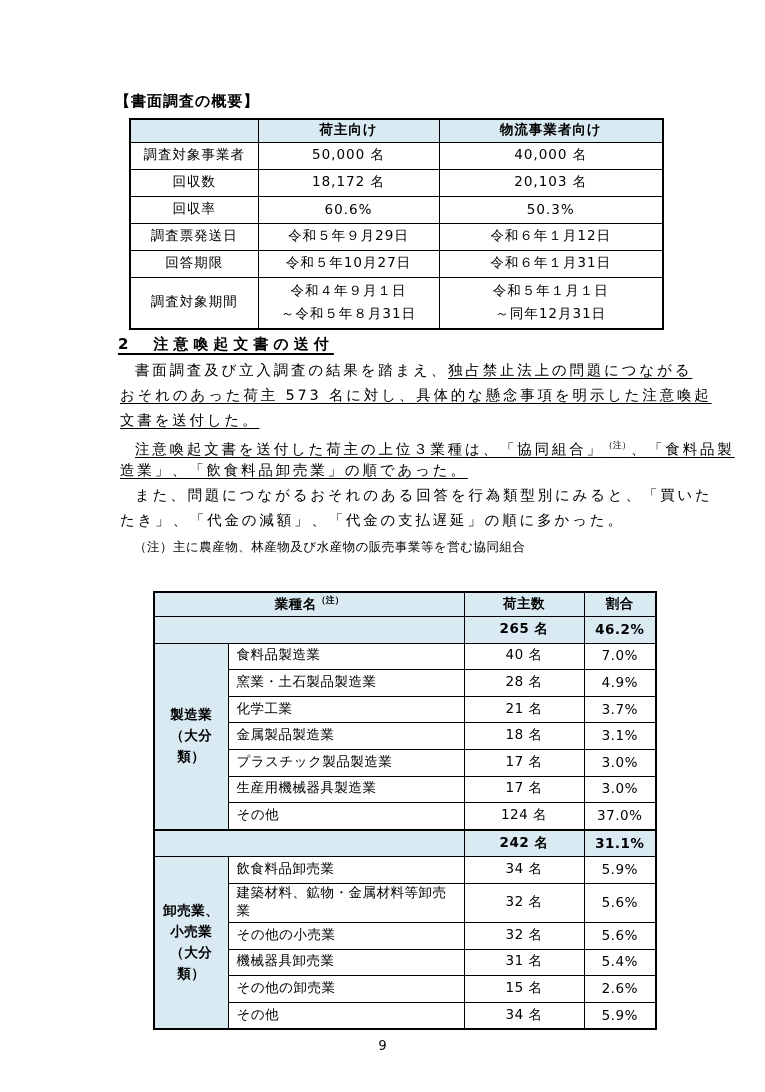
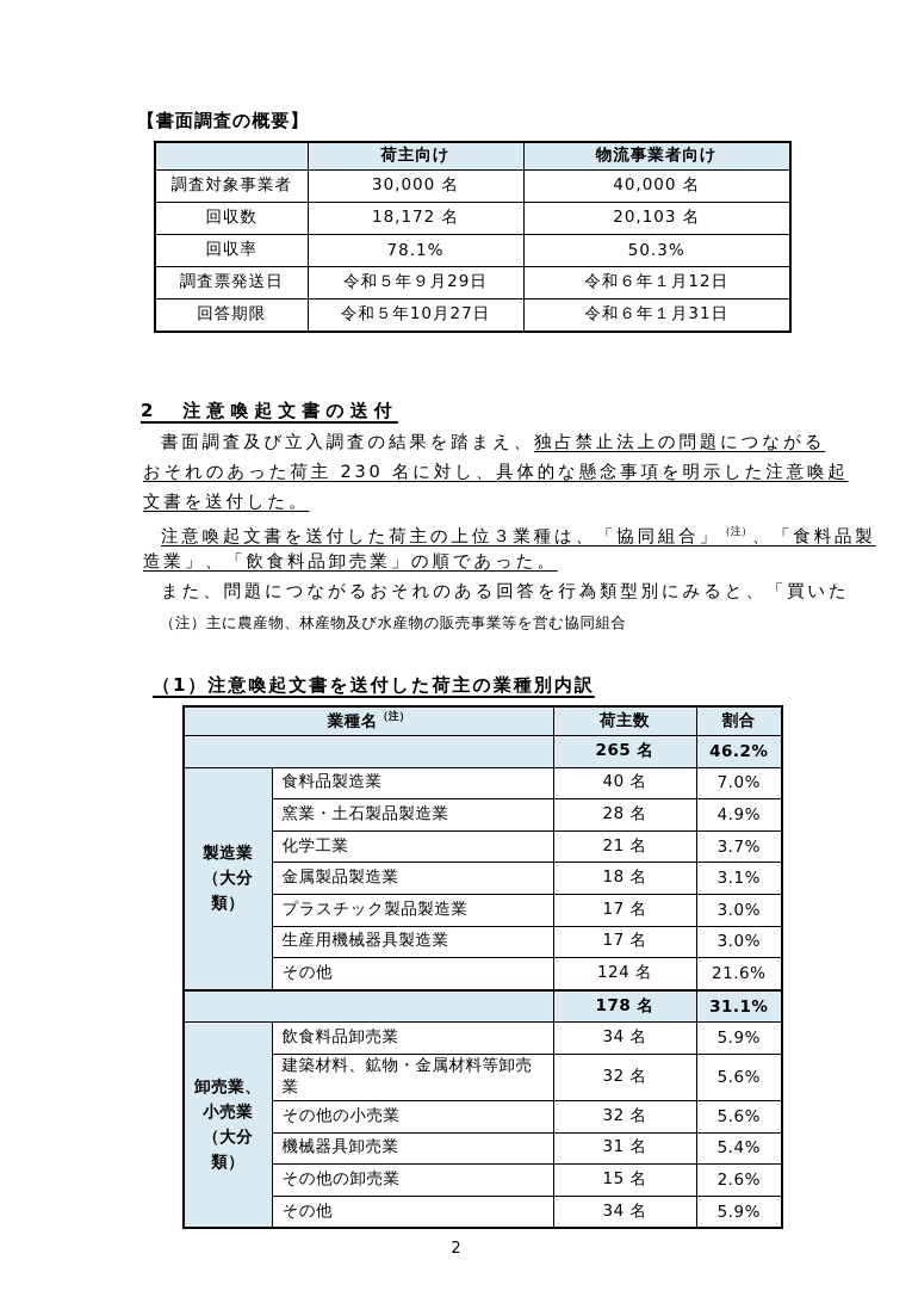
  【書面調査の概要】
  	荷主向け	物流事業者向け
- 調査対象事業者	50,000 名	40,000 名
+ 調査対象事業者	30,000 名	40,000 名
  回収数	18,172 名	20,103 名
- 回収率	60.6%	50.3%
+ 回収率	78.1%	50.3%
  調査票発送日	令和５年９月29日	令和６年１月12日
  回答期限	令和５年10月27日	令和６年１月31日
- 調査対象期間	令和４年９月１日 ～令和５年８月31日	令和５年１月１日 ～同年12月31日
  2 注意喚起文書の送付
  書面調査及び立入調査の結果を踏まえ、独占禁止法上の問題につながる
- おそれのあった荷主 573 名に対し、具体的な懸念事項を明示した注意喚起
+ おそれのあった荷主 230 名に対し、具体的な懸念事項を明示した注意喚起
  文書を送付した。
  注意喚起文書を送付した荷主の上位３業種は、「協同組合」（注）、「食料品製
  造業」、「飲食料品卸売業」の順であった。
  また、問題につながるおそれのある回答を行為類型別にみると、「買いた
- たき」、「代金の減額」、「代金の支払遅延」の順に多かった。
  （注）主に農産物、林産物及び水産物の販売事業等を営む協同組合
+ （1）注意喚起文書を送付した荷主の業種別内訳
  業種名（注）	荷主数	割合
  	265 名	46.2%
  製造業 （大分類）	食料品製造業	40 名	7.0%
  窯業・土石製品製造業	28 名	4.9%
  化学工業	21 名	3.7%
  金属製品製造業	18 名	3.1%
  プラスチック製品製造業	17 名	3.0%
  生産用機械器具製造業	17 名	3.0%
- その他	124 名	37.0%
+ その他	124 名	21.6%
- 	242 名	31.1%
+ 	178 名	31.1%
  卸売業、 小売業 （大分類）	飲食料品卸売業	34 名	5.9%
  建築材料、鉱物・金属材料等卸売業	32 名	5.6%
  その他の小売業	32 名	5.6%
  機械器具卸売業	31 名	5.4%
  その他の卸売業	15 名	2.6%
  その他	34 名	5.9%
- 9
+ 2
